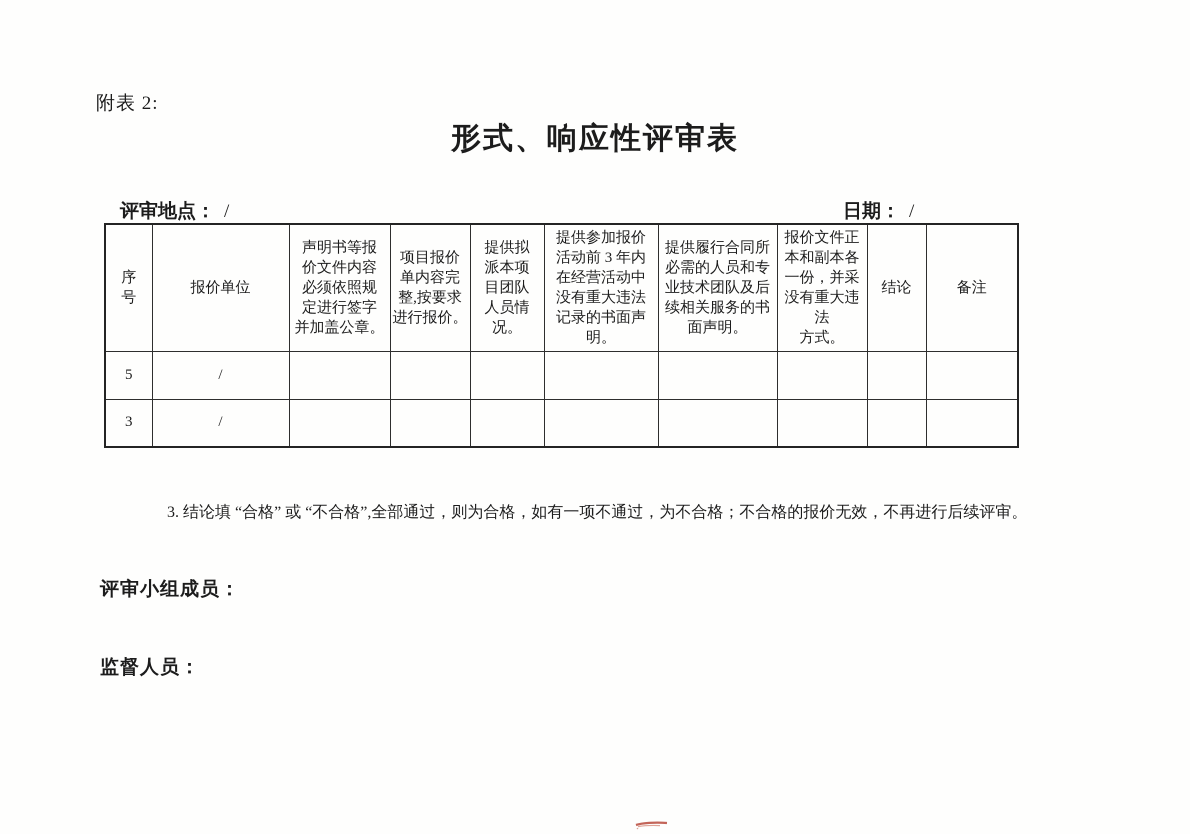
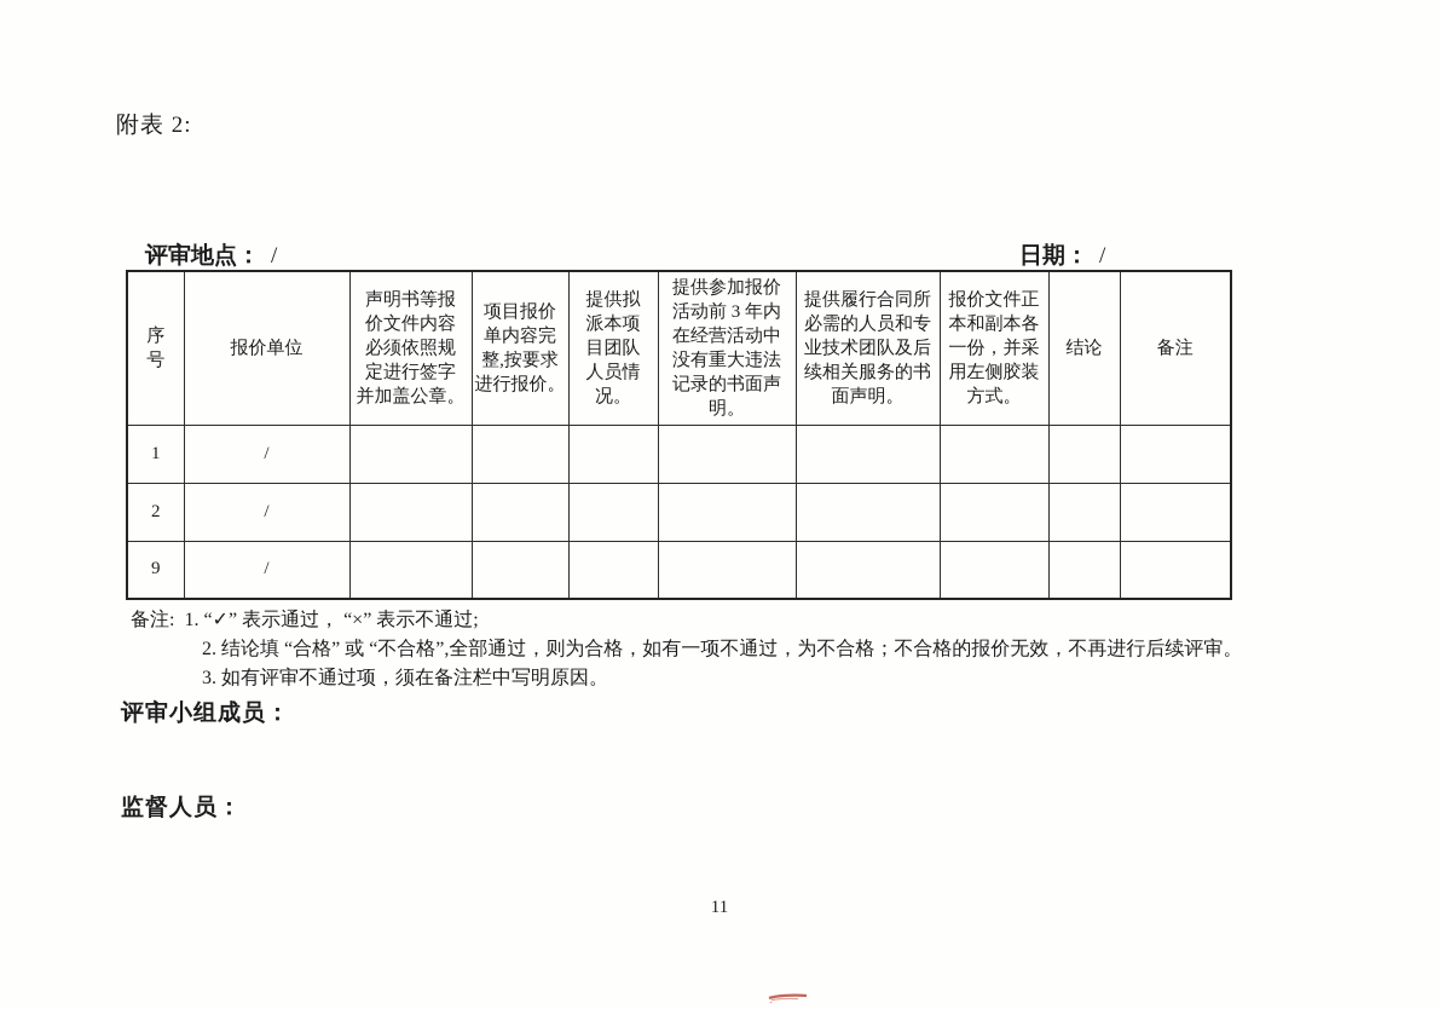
  附表 2:
- 形式、响应性评审表
  评审地点： /
  日期： /
- 序 号	报价单位	声明书等报 价文件内容 必须依照规 定进行签字 并加盖公章。	项目报价 单内容完 整,按要求 进行报价。	提供拟 派本项 目团队 人员情 况。	提供参加报价 活动前 3 年内 在经营活动中 没有重大违法 记录的书面声 明。	提供履行合同所 必需的人员和专 业技术团队及后 续相关服务的书 面声明。	报价文件正 本和副本各 一份，并采 没有重大违法 方式。	结论	备注
+ 序 号	报价单位	声明书等报 价文件内容 必须依照规 定进行签字 并加盖公章。	项目报价 单内容完 整,按要求 进行报价。	提供拟 派本项 目团队 人员情 况。	提供参加报价 活动前 3 年内 在经营活动中 没有重大违法 记录的书面声 明。	提供履行合同所 必需的人员和专 业技术团队及后 续相关服务的书 面声明。	报价文件正 本和副本各 一份，并采 用左侧胶装 方式。	结论	备注
+ 1	/
- 5	/
+ 2	/
- 3	/
+ 9	/
+ 备注: 1. “✓” 表示通过， “×” 表示不通过;
- 3. 结论填 “合格” 或 “不合格”,全部通过，则为合格，如有一项不通过，为不合格；不合格的报价无效，不再进行后续评审。
+ 2. 结论填 “合格” 或 “不合格”,全部通过，则为合格，如有一项不通过，为不合格；不合格的报价无效，不再进行后续评审。
+ 3. 如有评审不通过项，须在备注栏中写明原因。
  评审小组成员：
  监督人员：
+ 11
